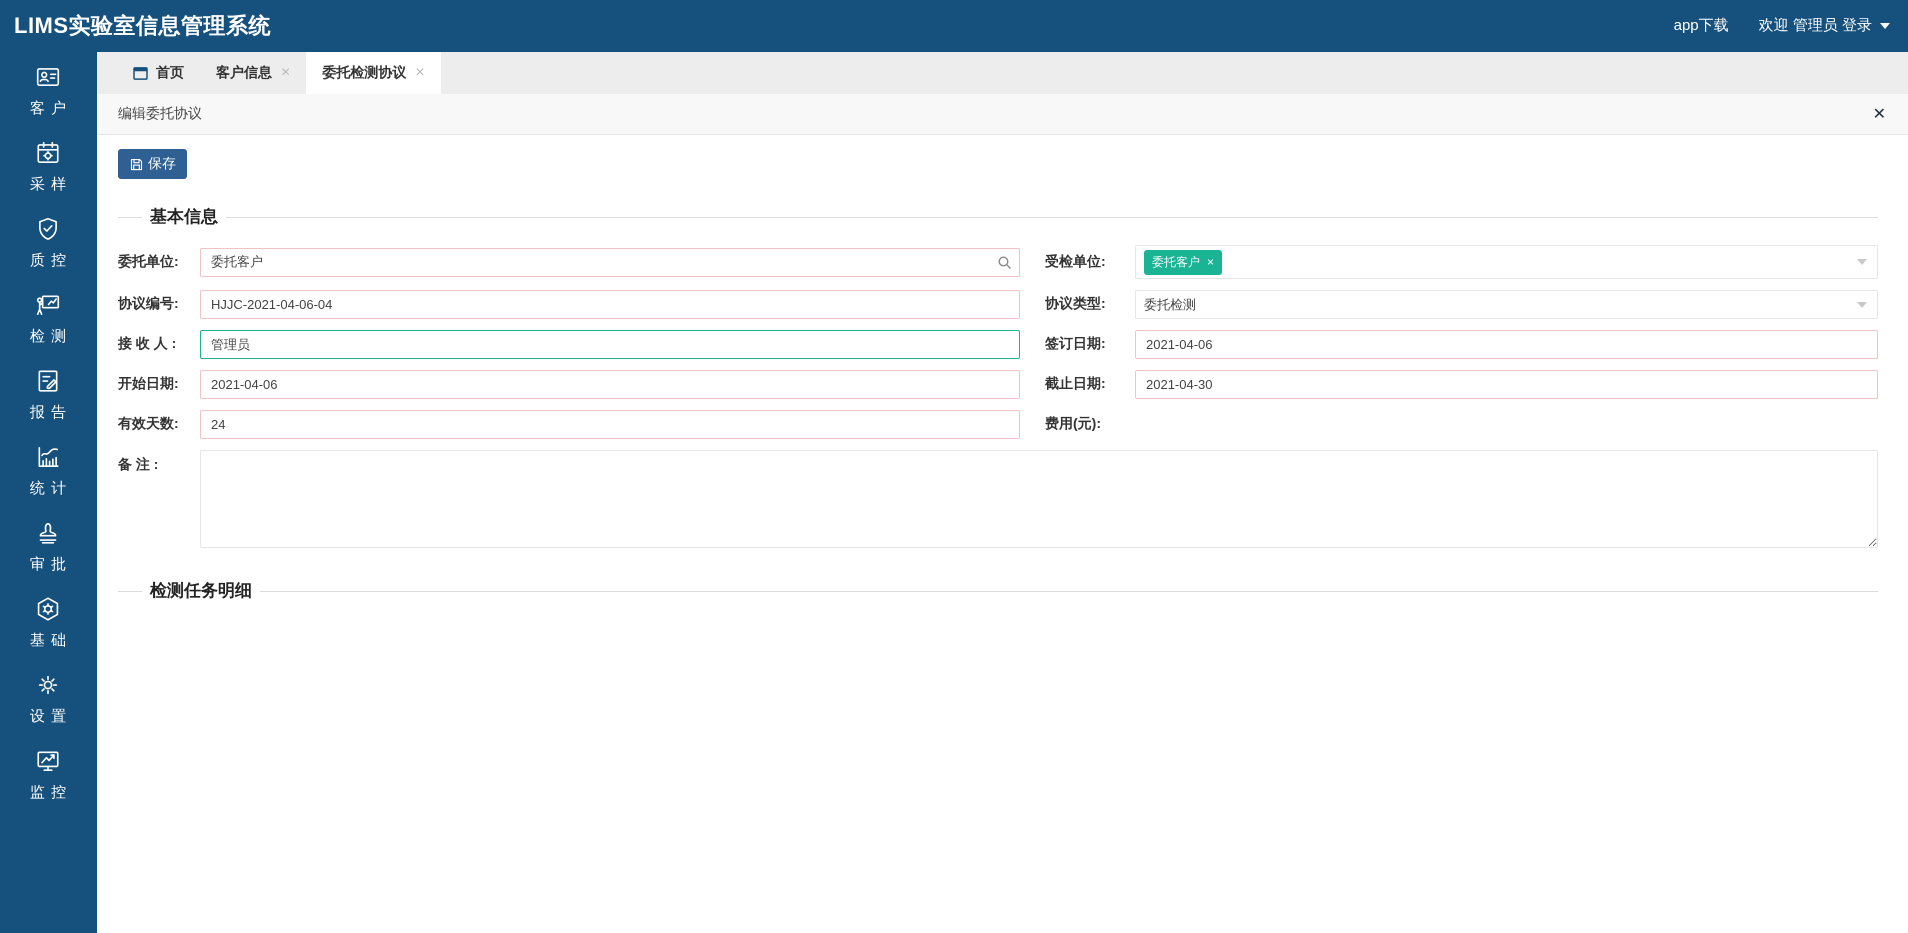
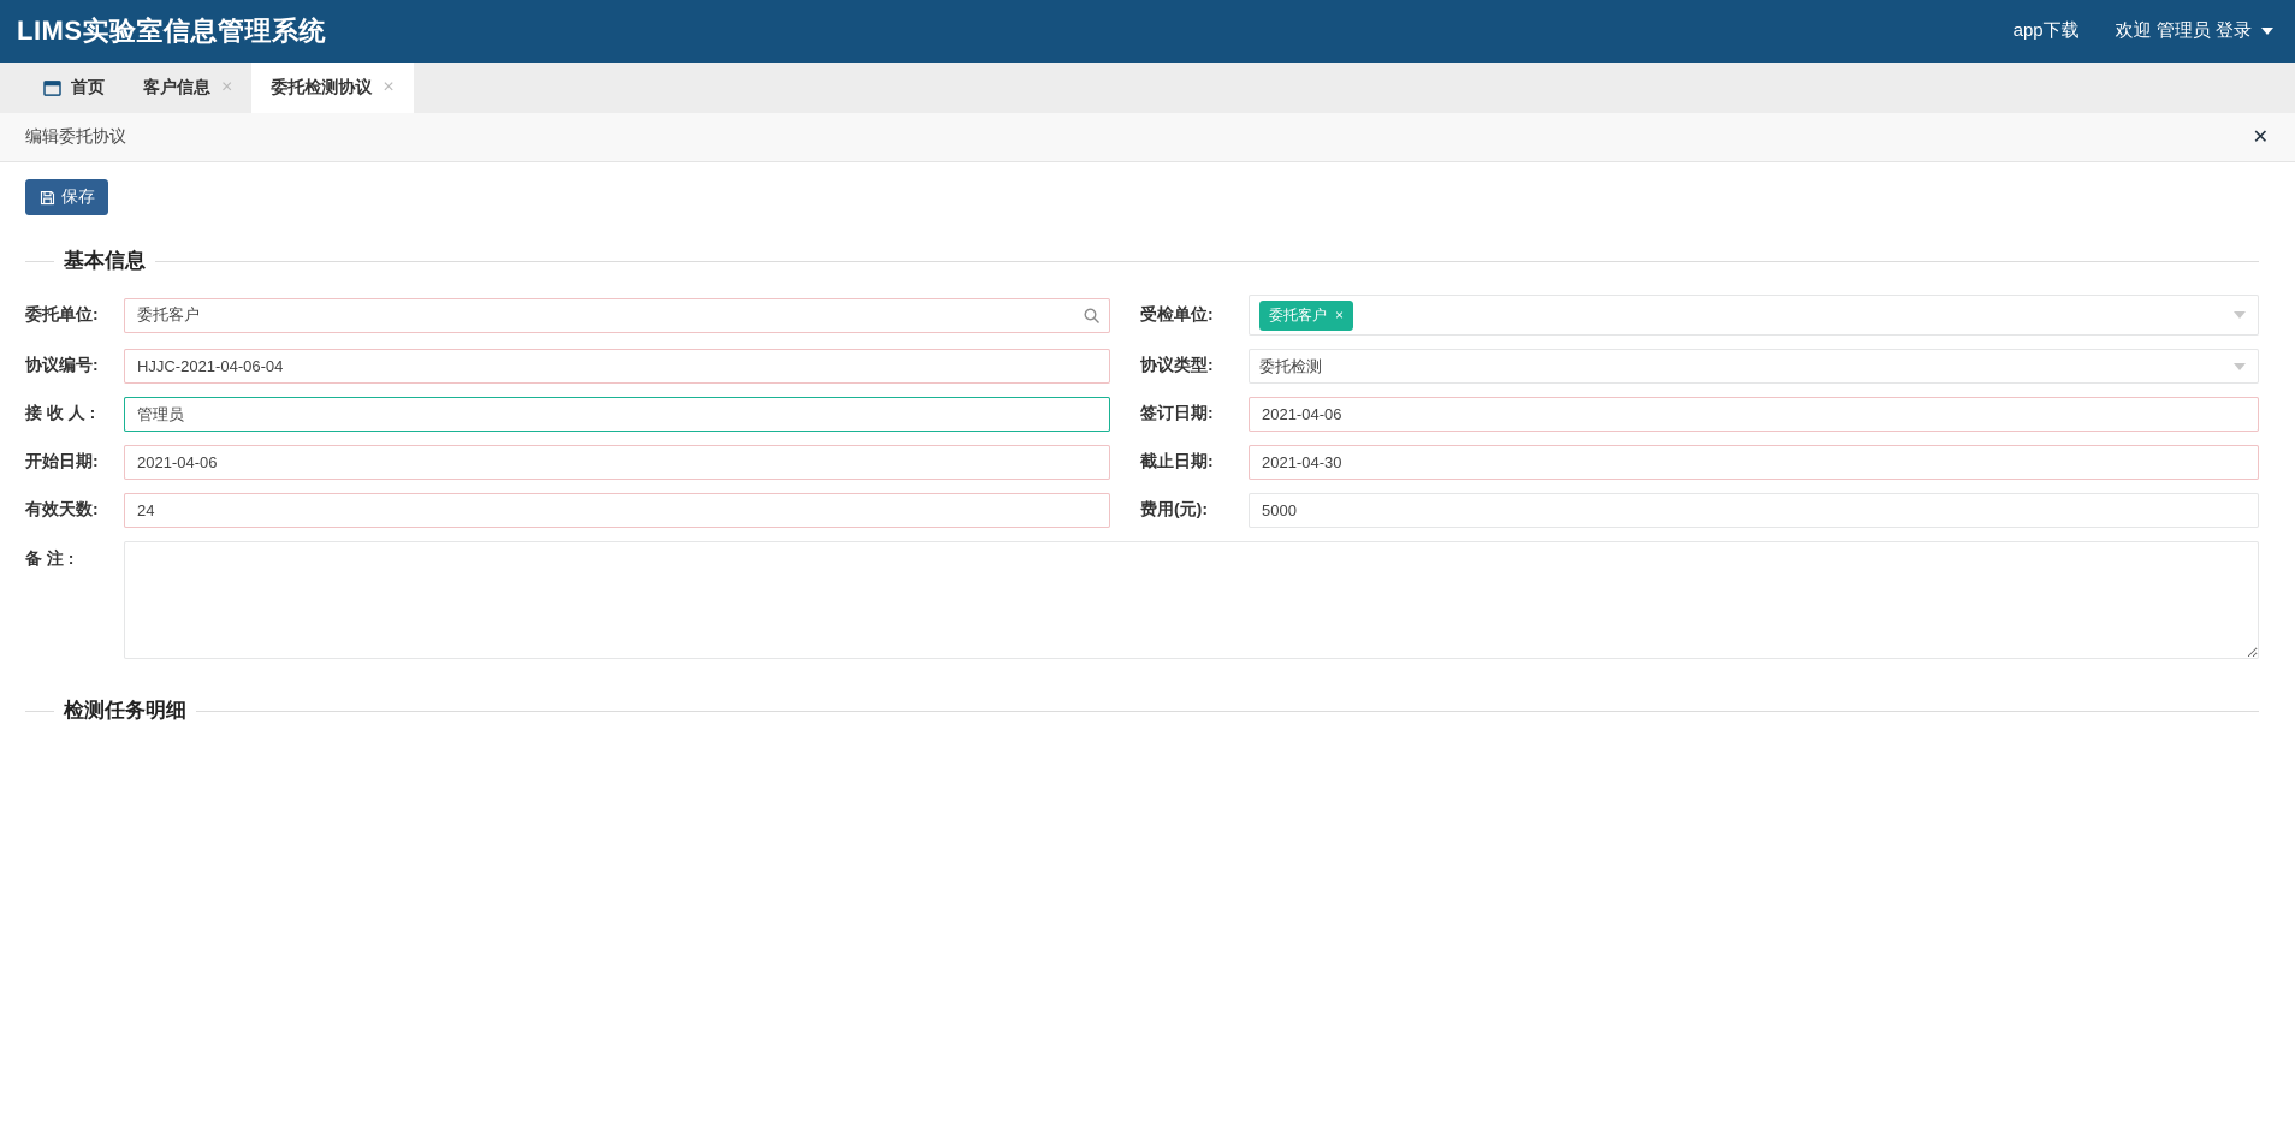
  LIMS实验室信息管理系统
  app下载
  欢迎 管理员 登录
- 客 户
- 采 样
- 质 控
- 检 测
- 报 告
- 统 计
- 审 批
- 基 础
- 设 置
- 监 控
  首页
  客户信息
  ×
  委托检测协议
  ×
  编辑委托协议
  ✕
  保存
  基本信息
  委托单位:
  委托客户
  受检单位:
  委托客户
  ×
  协议编号:
  HJJC-2021-04-06-04
  协议类型:
  委托检测
  接 收 人 :
  管理员
  签订日期:
  2021-04-06
  开始日期:
  2021-04-06
  截止日期:
  2021-04-30
  有效天数:
  24
  费用(元):
+ 5000
  备 注 :
  检测任务明细
